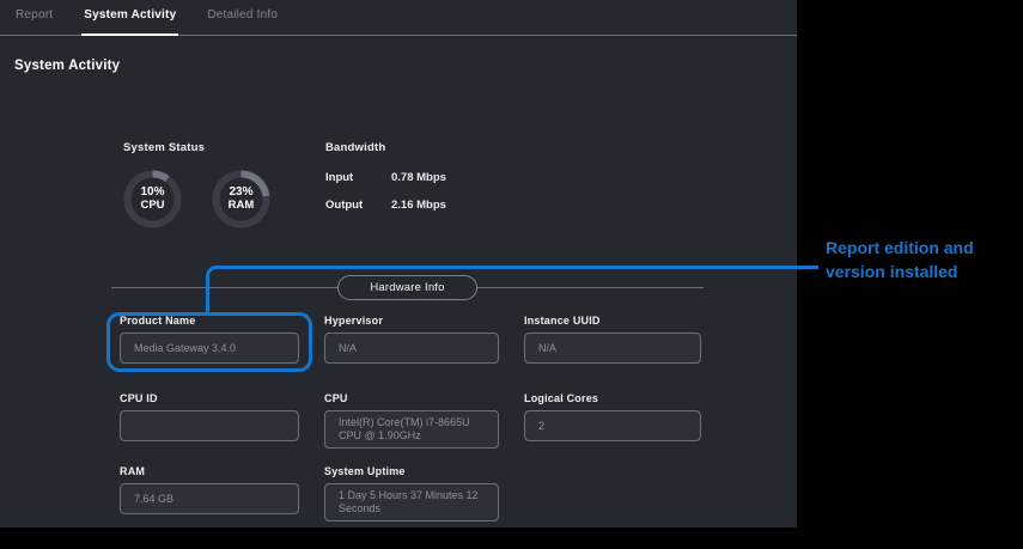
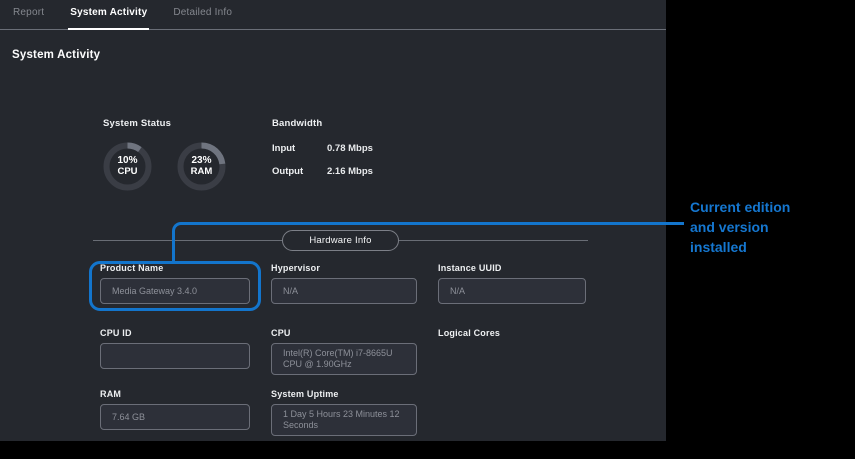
  Report
  System Activity
  Detailed Info
  System Activity
  System Status
  Bandwidth
  10%
  CPU
  23%
  RAM
  Input
  0.78 Mbps
  Output
  2.16 Mbps
  Hardware Info
  Product Name
  Media Gateway 3.4.0
  Hypervisor
  N/A
  Instance UUID
  N/A
  CPU ID
  CPU
  Intel(R) Core(TM) i7-8665U CPU @ 1.90GHz
  Logical Cores
- 2
  RAM
  7.64 GB
  System Uptime
- 1 Day 5 Hours 37 Minutes 12 Seconds
+ 1 Day 5 Hours 23 Minutes 12 Seconds
- Report edition and version installed
+ Current edition and version installed
